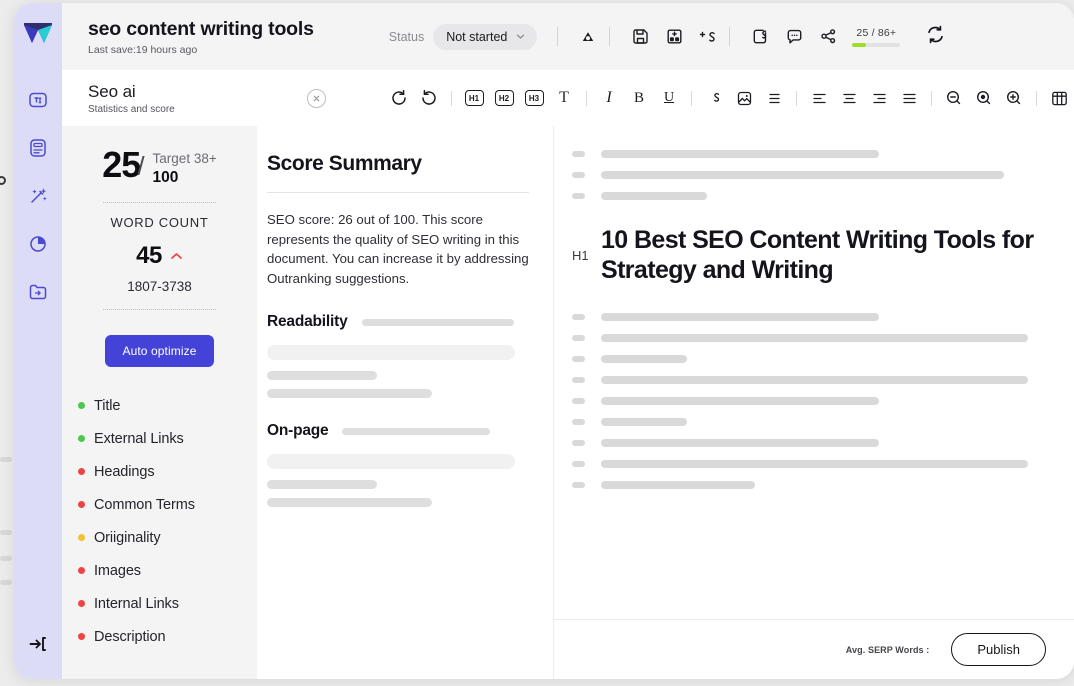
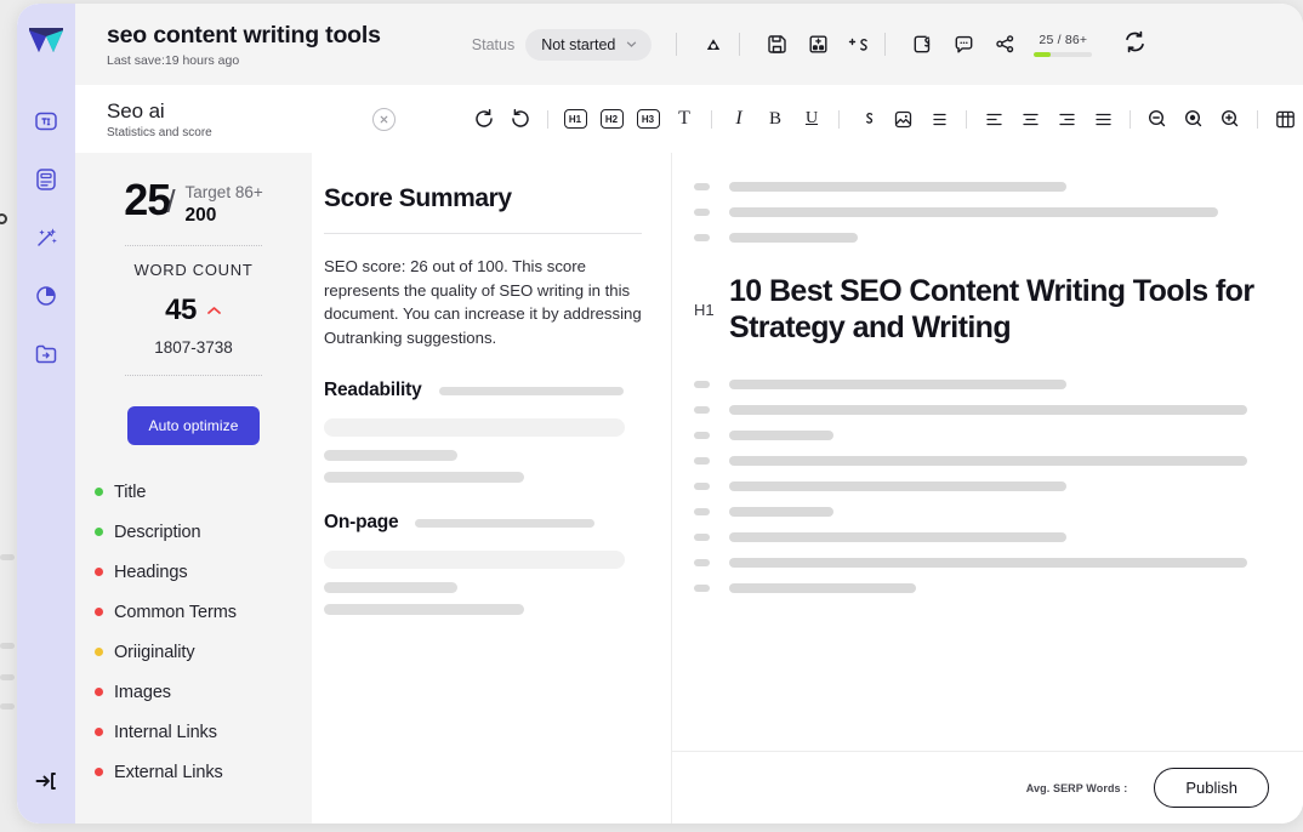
  seo content writing tools
  Last save:19 hours ago
  Status
  Not started
  25 / 86+
  Seo ai
  Statistics and score
  H1
  H2
  H3
  T
  I
  B
  U
  25
  /
- Target 38+
+ Target 86+
- 100
+ 200
  WORD COUNT
  45
  1807-3738
  Auto optimize
  Title
- External Links
+ Description
  Headings
  Common Terms
  Oriiginality
  Images
  Internal Links
- Description
+ External Links
  Score Summary
  SEO score: 26 out of 100. This score represents the quality of SEO writing in this document. You can increase it by addressing Outranking suggestions.
  Readability
  On-page
  H1
  10 Best SEO Content Writing Tools for Strategy and Writing
  Avg. SERP Words :
  Publish
